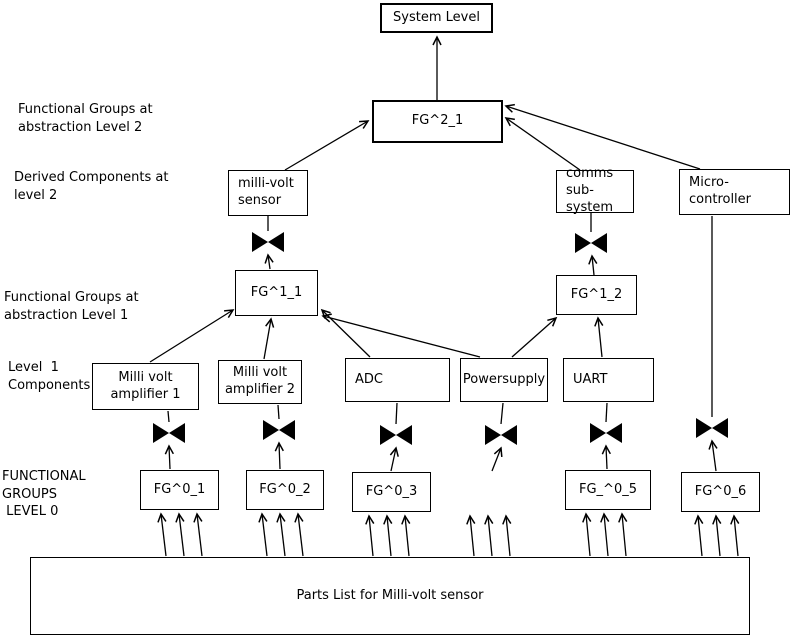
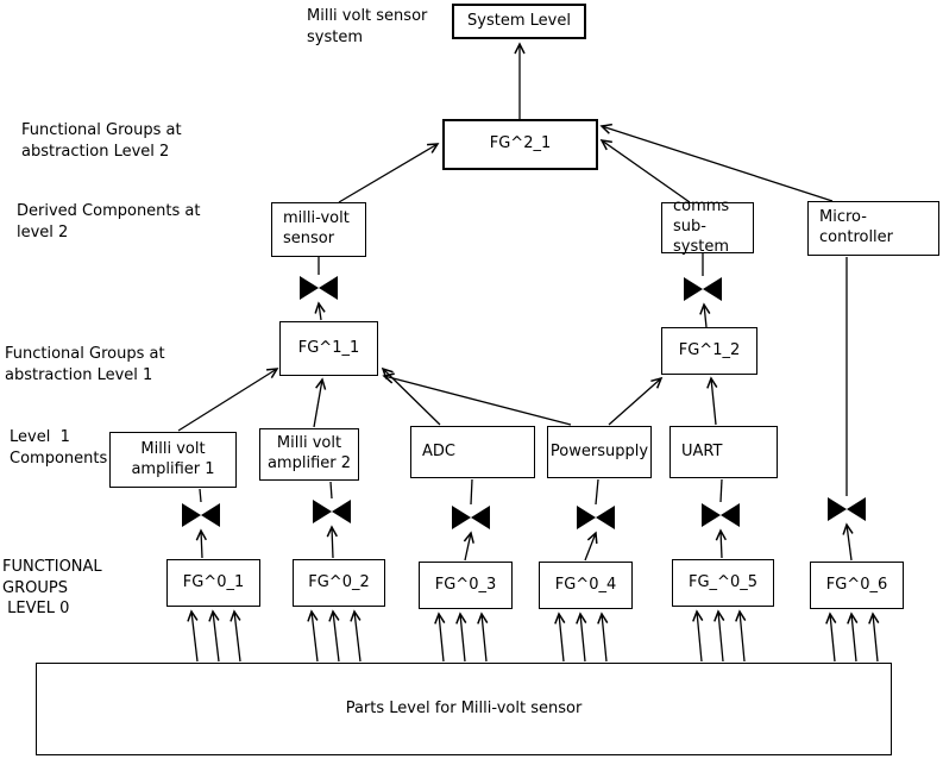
+ Milli volt sensor
+ system
  Functional Groups at
  abstraction Level 2
  Derived Components at
  level 2
  Functional Groups at
  abstraction Level 1
  Level 1
  Components
  FUNCTIONAL
  GROUPS
  LEVEL 0
  System Level
  FG^2_1
  milli-volt
  sensor
  comms
  sub-system
  Micro-
  controller
  FG^1_1
  FG^1_2
  Milli volt
  amplifier 1
  Milli volt
  amplifier 2
  ADC
  Powersupply
  UART
  FG^0_1
  FG^0_2
  FG^0_3
+ FG^0_4
  FG_^0_5
  FG^0_6
- Parts List for Milli-volt sensor
+ Parts Level for Milli-volt sensor
